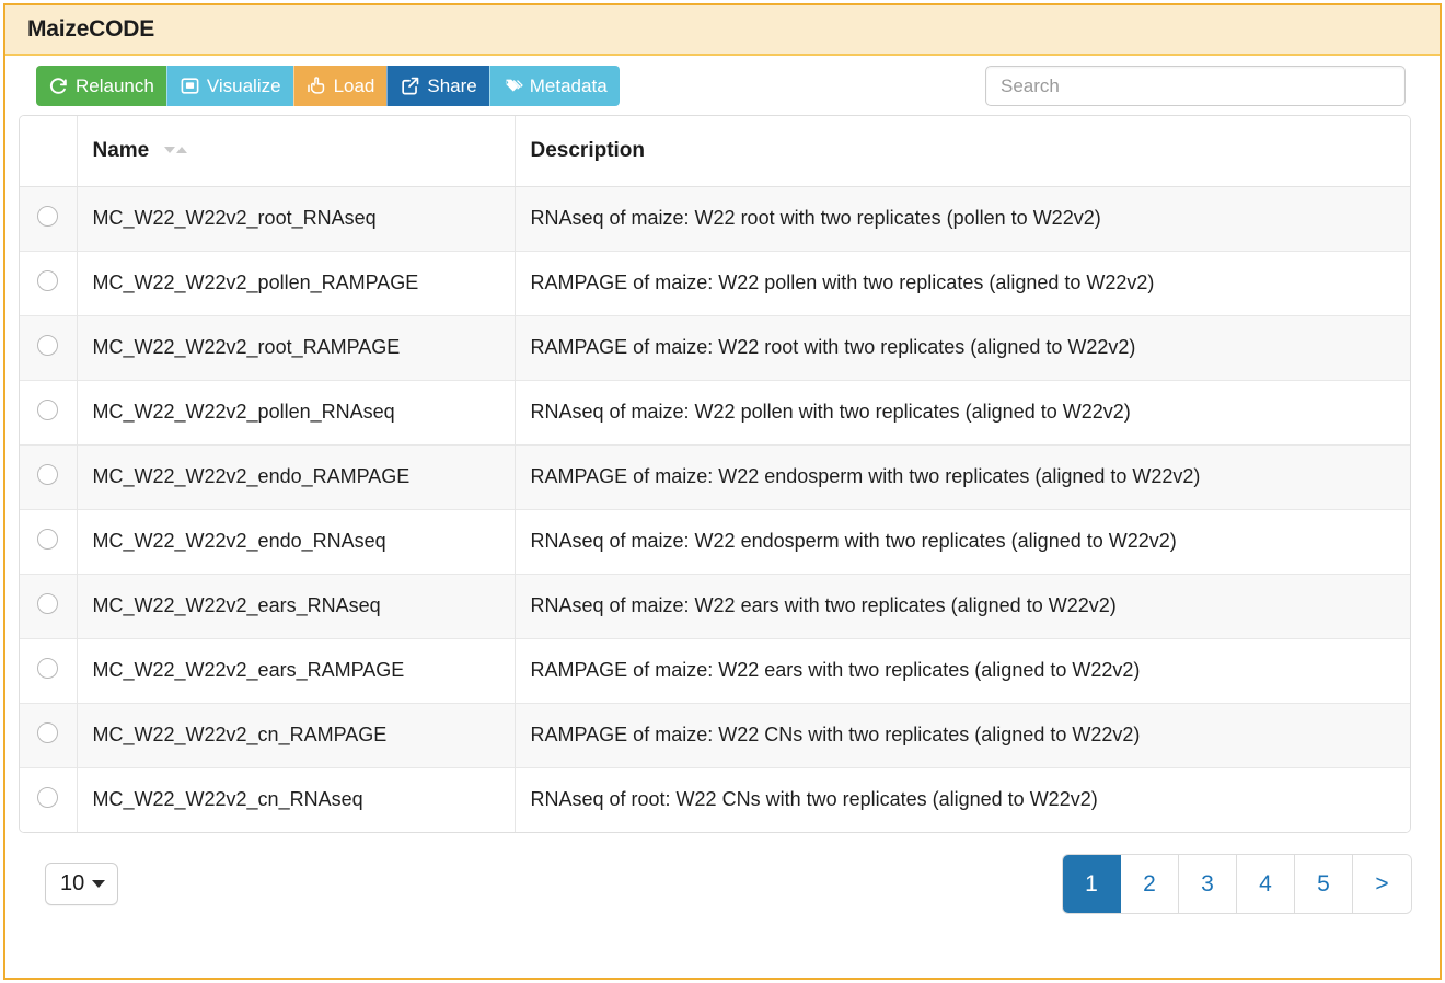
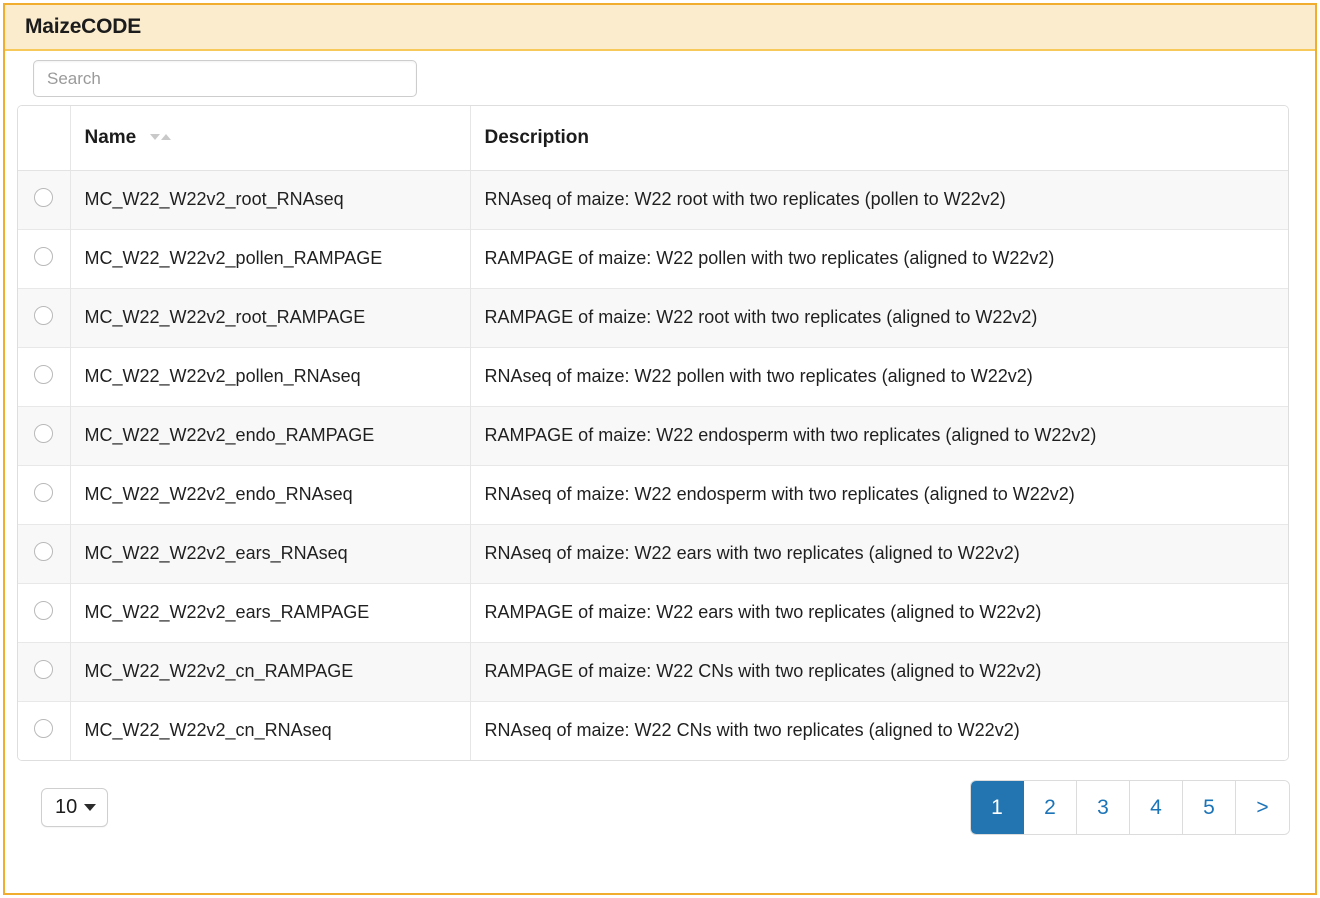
  MaizeCODE
- Relaunch
- Visualize
- Load
- Share
- Metadata
  Search
  	Name	Description
  	MC_W22_W22v2_root_RNAseq	RNAseq of maize: W22 root with two replicates (pollen to W22v2)
  	MC_W22_W22v2_pollen_RAMPAGE	RAMPAGE of maize: W22 pollen with two replicates (aligned to W22v2)
  	MC_W22_W22v2_root_RAMPAGE	RAMPAGE of maize: W22 root with two replicates (aligned to W22v2)
  	MC_W22_W22v2_pollen_RNAseq	RNAseq of maize: W22 pollen with two replicates (aligned to W22v2)
  	MC_W22_W22v2_endo_RAMPAGE	RAMPAGE of maize: W22 endosperm with two replicates (aligned to W22v2)
  	MC_W22_W22v2_endo_RNAseq	RNAseq of maize: W22 endosperm with two replicates (aligned to W22v2)
  	MC_W22_W22v2_ears_RNAseq	RNAseq of maize: W22 ears with two replicates (aligned to W22v2)
  	MC_W22_W22v2_ears_RAMPAGE	RAMPAGE of maize: W22 ears with two replicates (aligned to W22v2)
  	MC_W22_W22v2_cn_RAMPAGE	RAMPAGE of maize: W22 CNs with two replicates (aligned to W22v2)
- 	MC_W22_W22v2_cn_RNAseq	RNAseq of root: W22 CNs with two replicates (aligned to W22v2)
+ 	MC_W22_W22v2_cn_RNAseq	RNAseq of maize: W22 CNs with two replicates (aligned to W22v2)
  10
  1
  2
  3
  4
  5
  >
